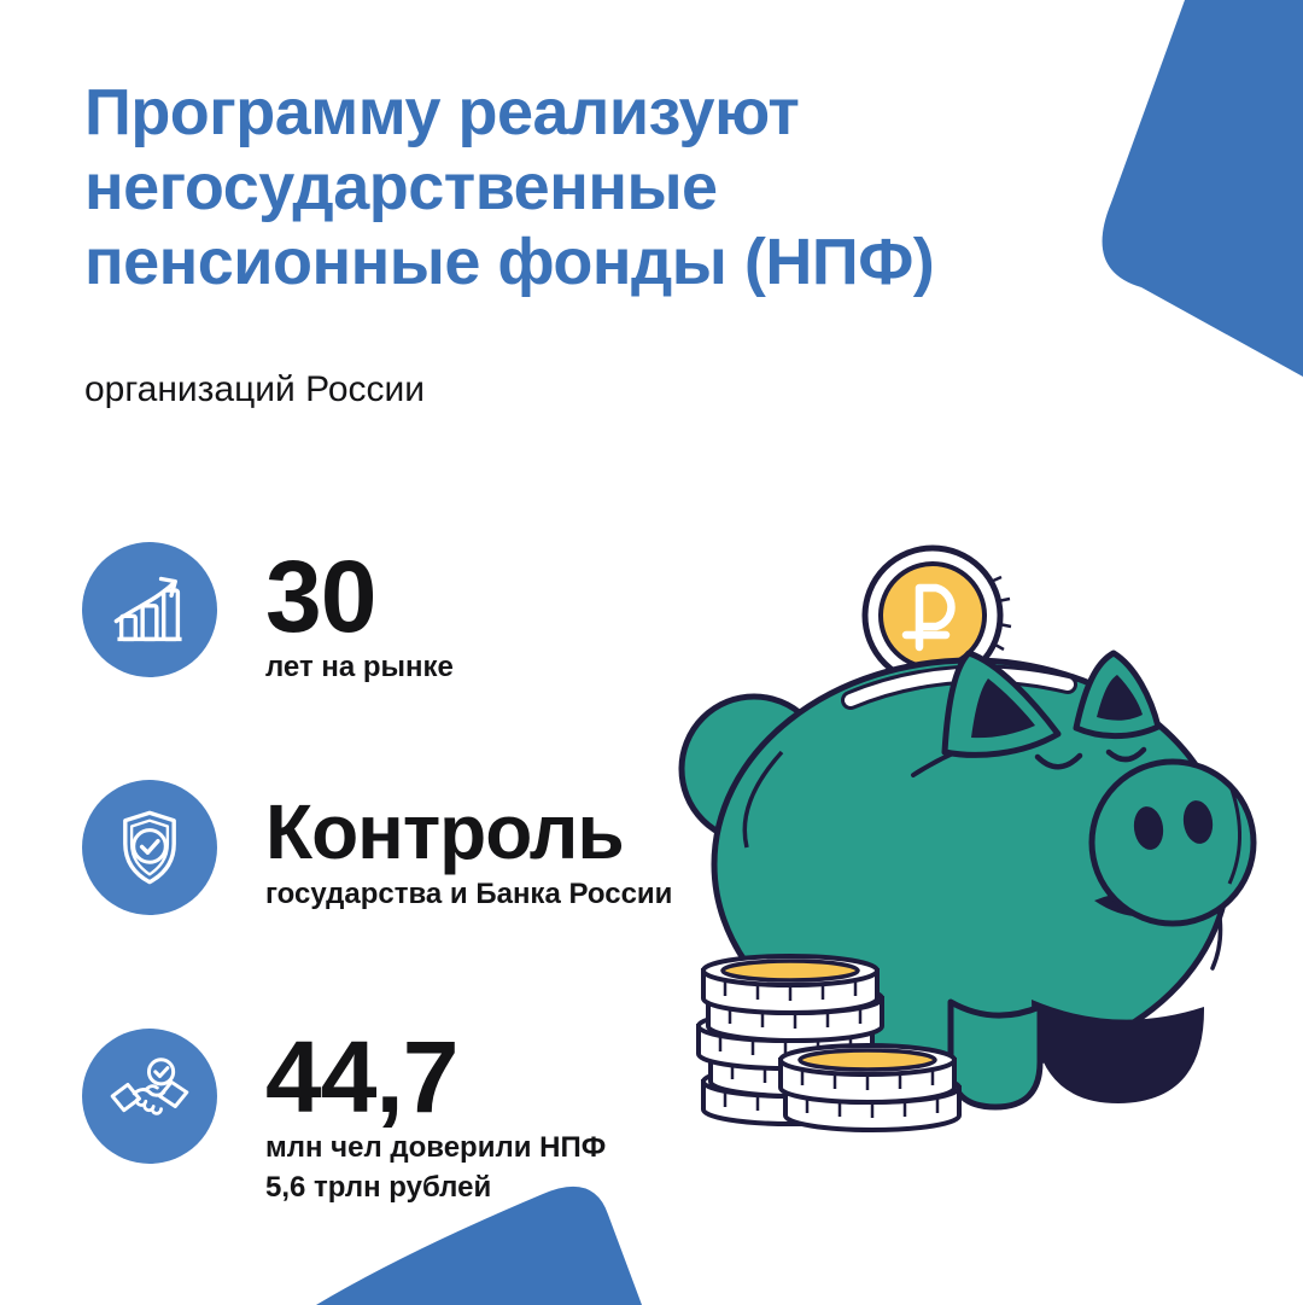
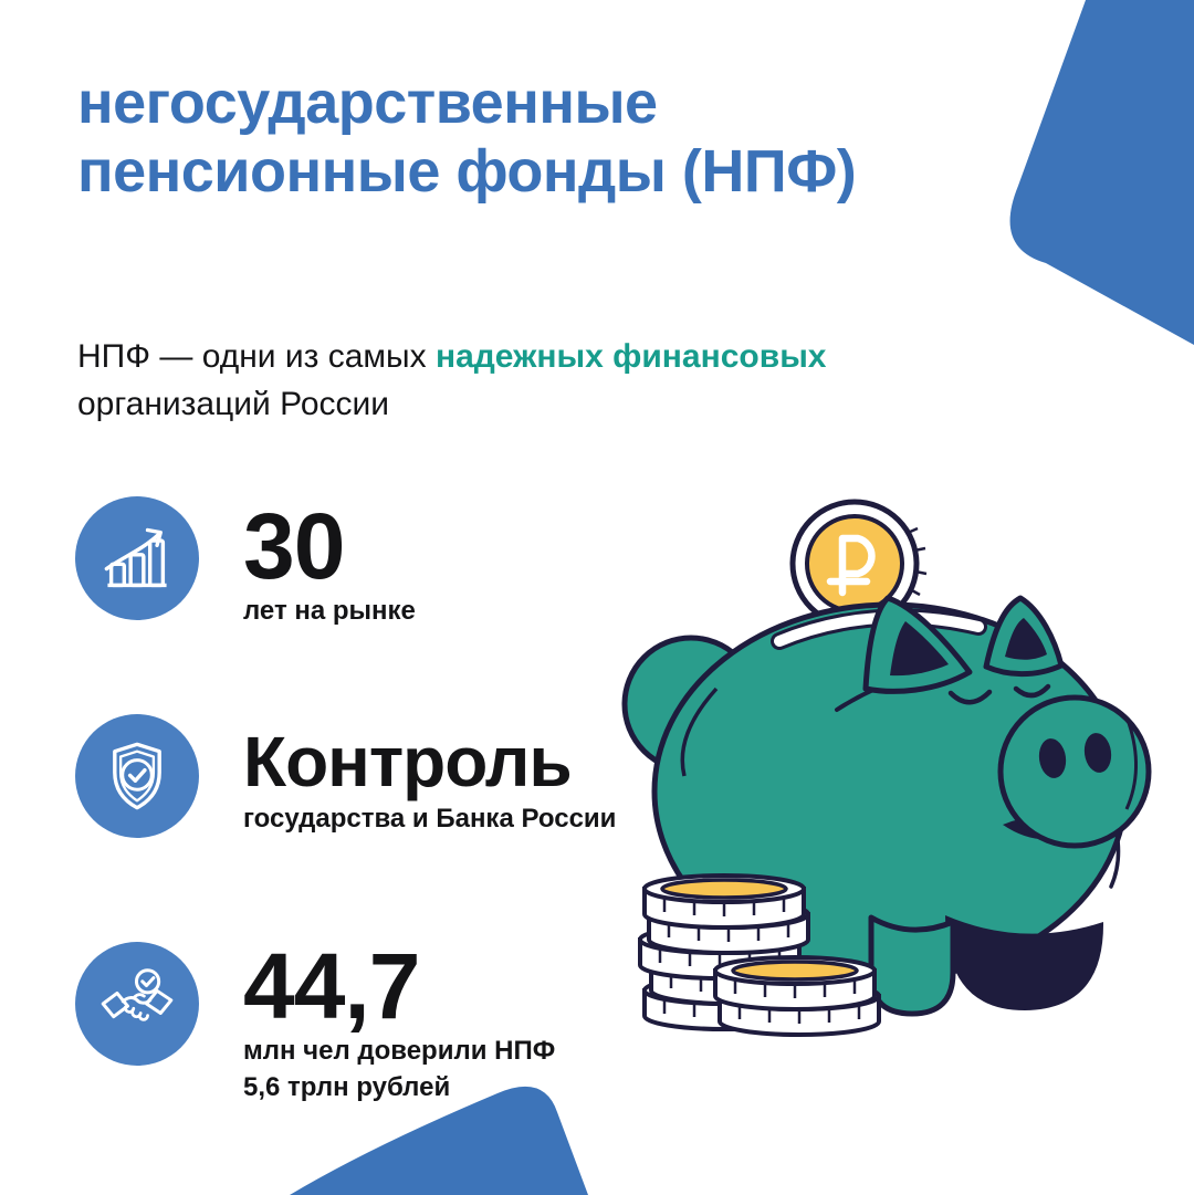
- Программу реализуют
  негосударственные
  пенсионные фонды (НПФ)
+ НПФ — одни из самых надежных финансовых
  организаций России
  30
  лет на рынке
  Контроль
  государства и Банка России
  44,7
  млн чел доверили НПФ
  5,6 трлн рублей
